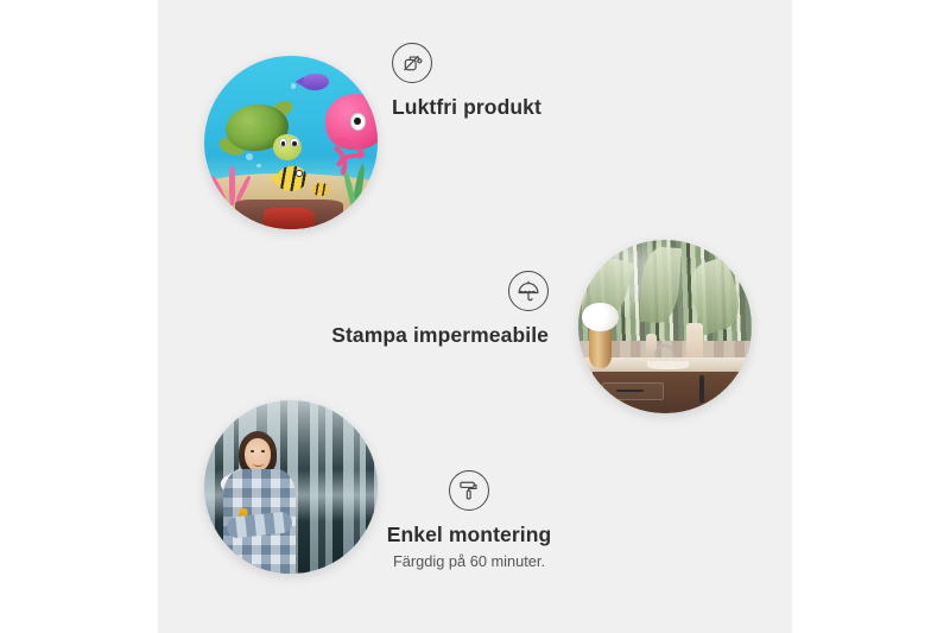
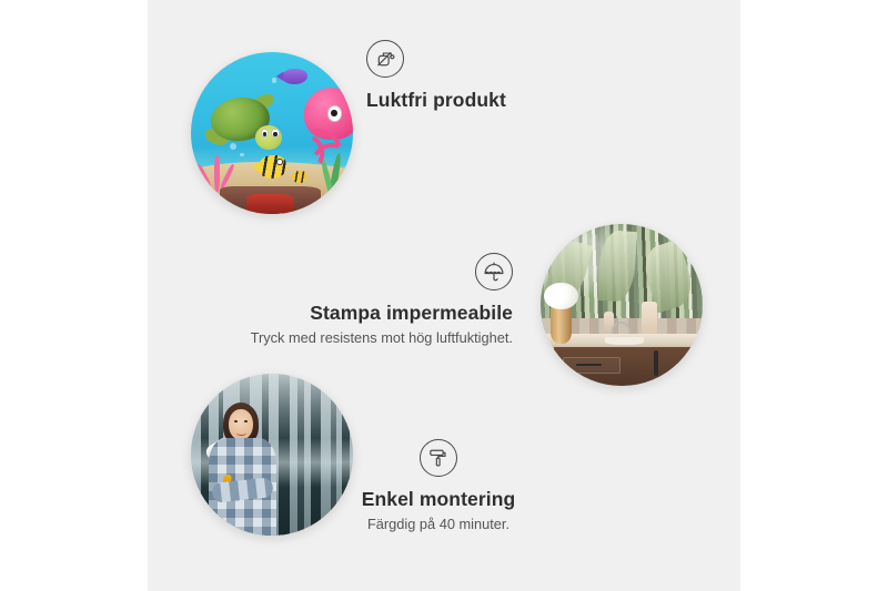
  Luktfri produkt
  Stampa impermeabile
+ Tryck med resistens mot hög luftfuktighet.
  Enkel montering
- Färgdig på 60 minuter.
+ Färgdig på 40 minuter.
